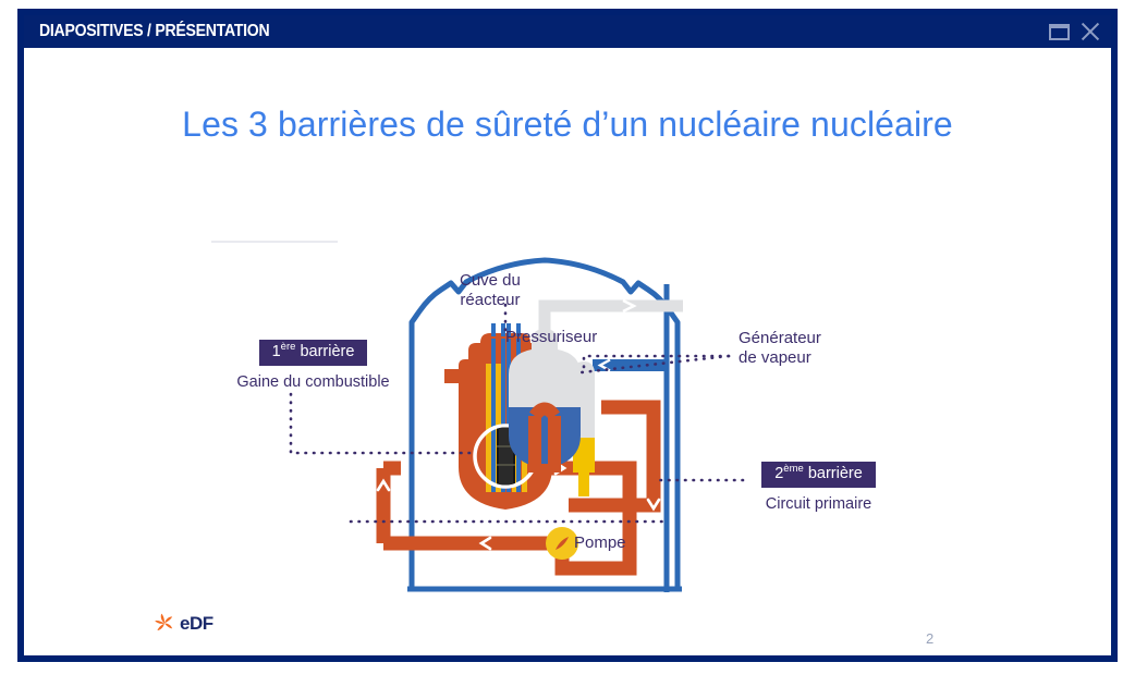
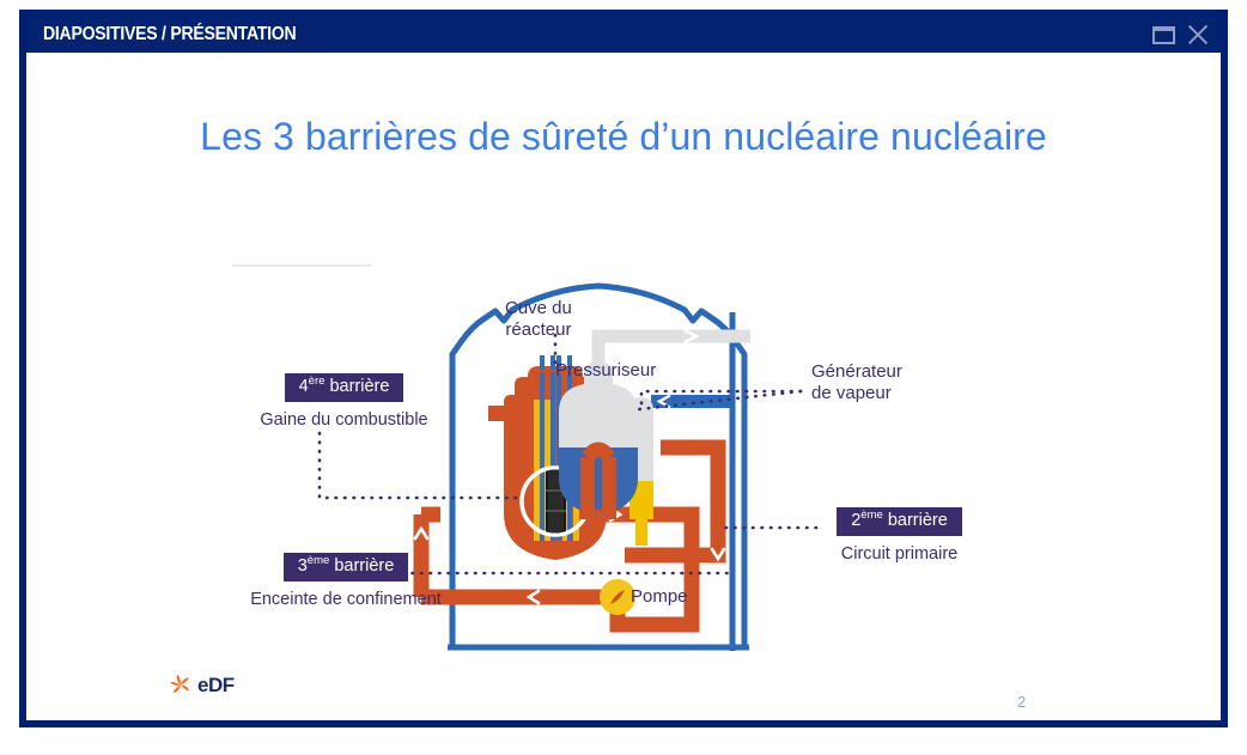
  DIAPOSITIVES / PRÉSENTATION
  Les 3 barrières de sûreté d’un nucléaire nucléaire
- 1ère barrière
+ 4ère barrière
  Gaine du combustible
+ 3ème barrière
+ Enceinte de confinement
  2ème barrière
  Circuit primaire
  Cuve du
  réacteur
  Pressuriseur
  Générateur
  de vapeur
  Pompe
  eDF
  2
